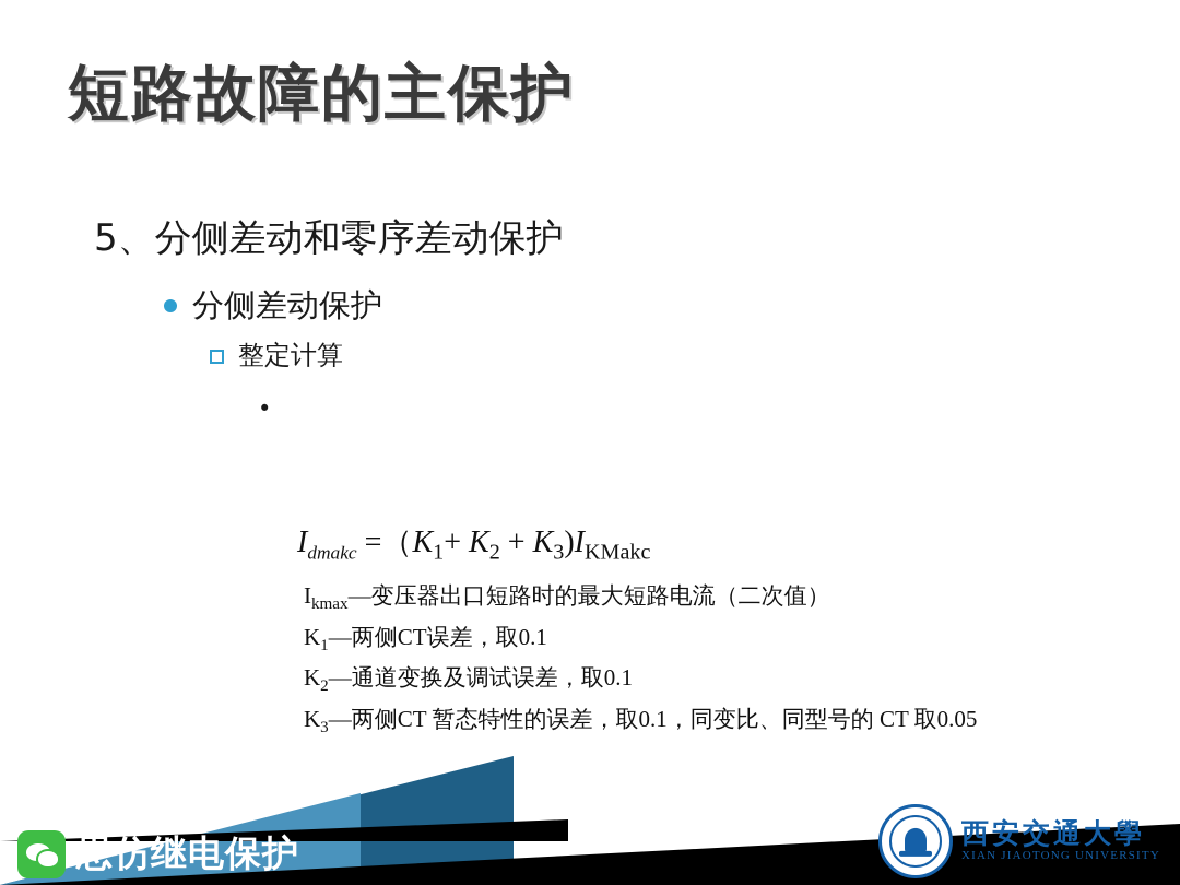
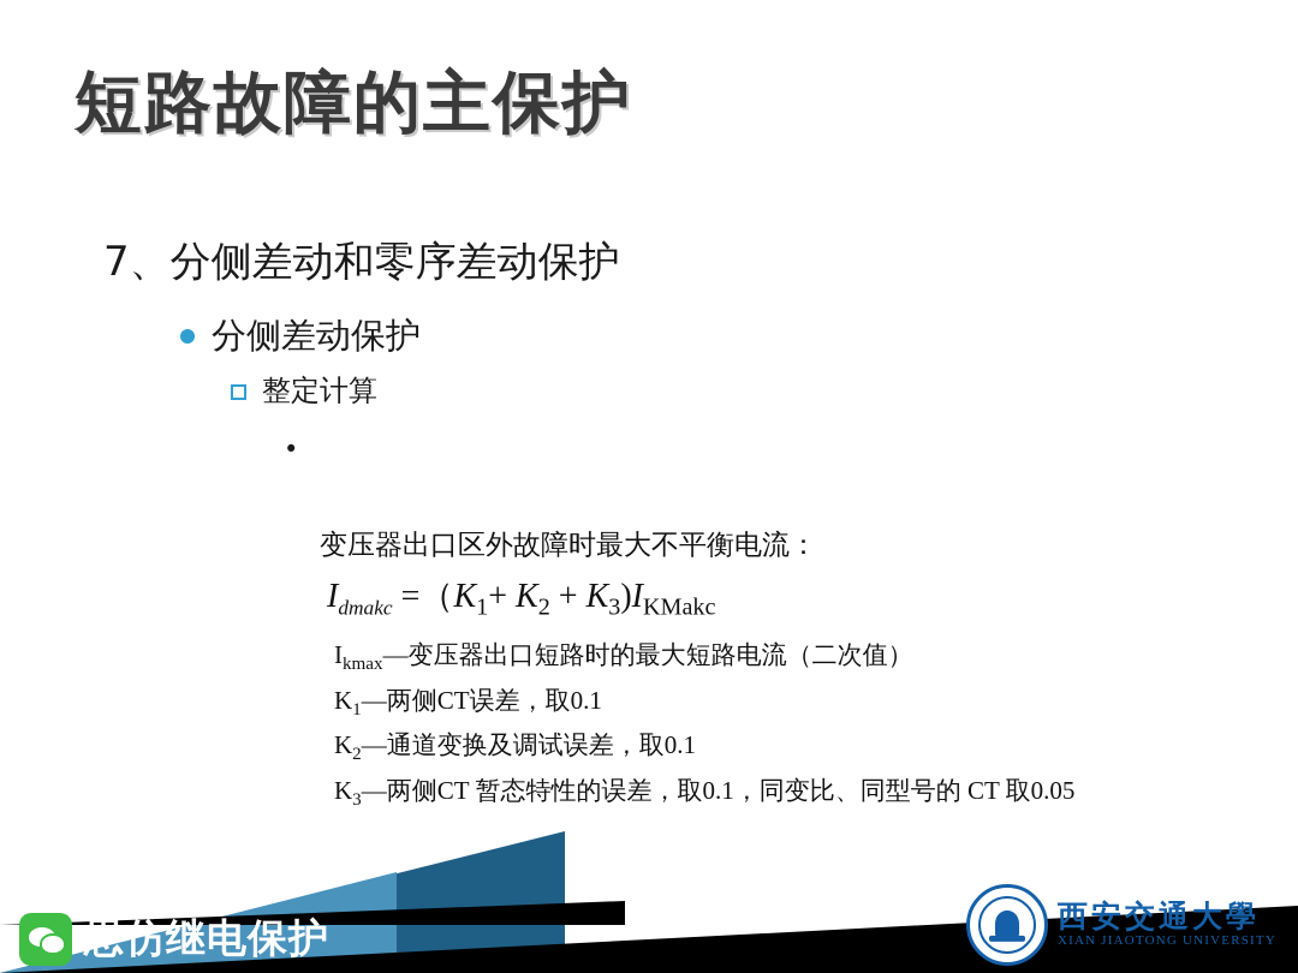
  短路故障的主保护
- 5、分侧差动和零序差动保护
+ 7、分侧差动和零序差动保护
  分侧差动保护
  整定计算
  •
+ 变压器出口区外故障时最大不平衡电流：
  Idmakc =（K1+ K2 + K3)IKMakc
  Ikmax—变压器出口短路时的最大短路电流（二次值）
  K1—两侧CT误差，取0.1
  K2—通道变换及调试误差，取0.1
  K3—两侧CT 暂态特性的误差，取0.1，同变比、同型号的 CT 取0.05
  思仿继电保护
  西安交通大學
  XIAN JIAOTONG UNIVERSITY
